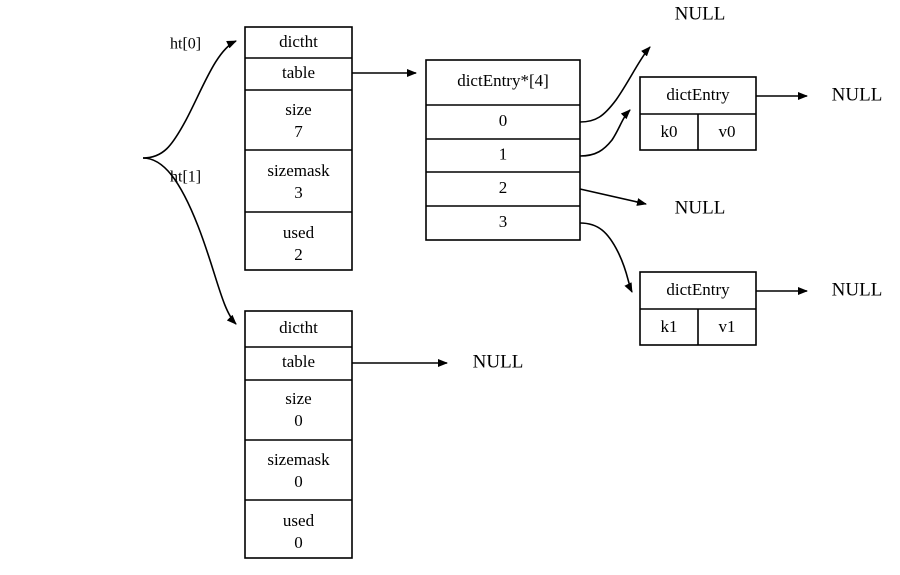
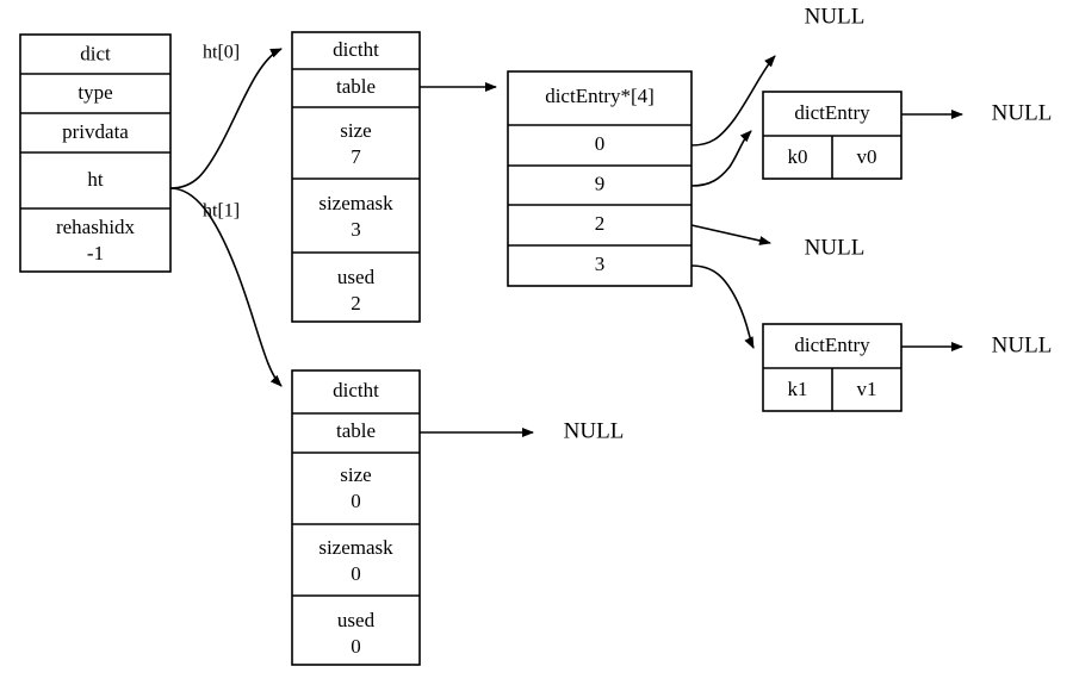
+ dict
+ type
+ privdata
+ ht
+ rehashidx
+ -1
  dictht
  table
  size
  7
  sizemask
  3
  used
  2
  dictht
  table
  size
  0
  sizemask
  0
  used
  0
  dictEntry*[4]
  0
- 1
+ 9
  2
  3
  dictEntry
  k0
  v0
  dictEntry
  k1
  v1
  ht[0]
  ht[1]
  NULL
  NULL
  NULL
  NULL
  NULL
